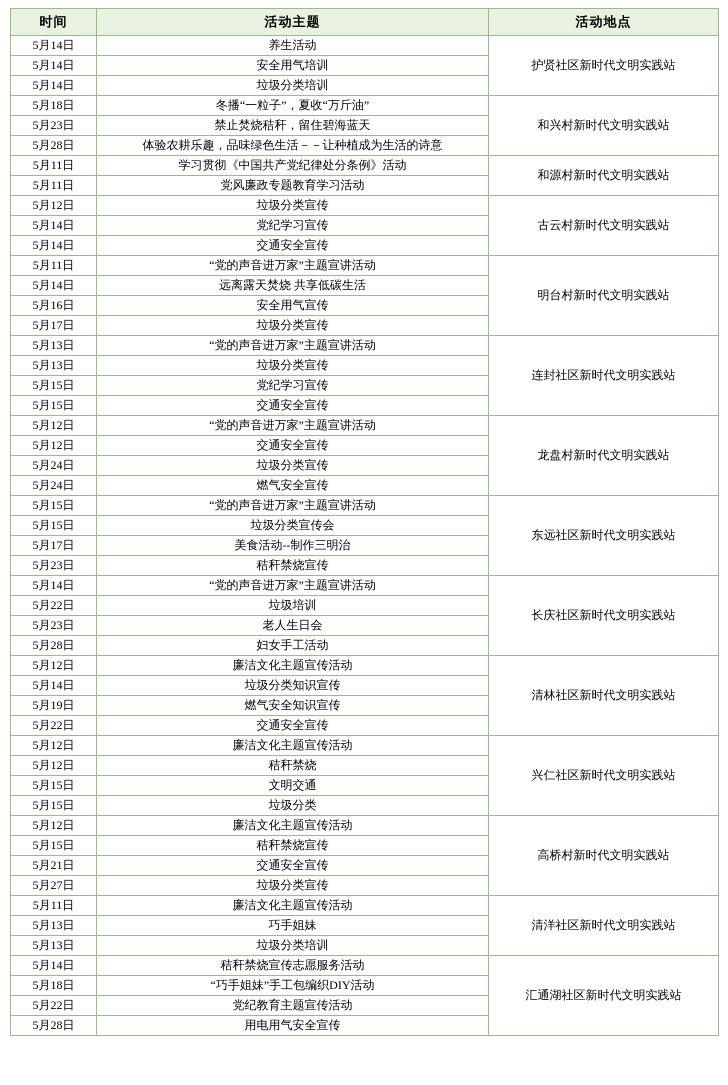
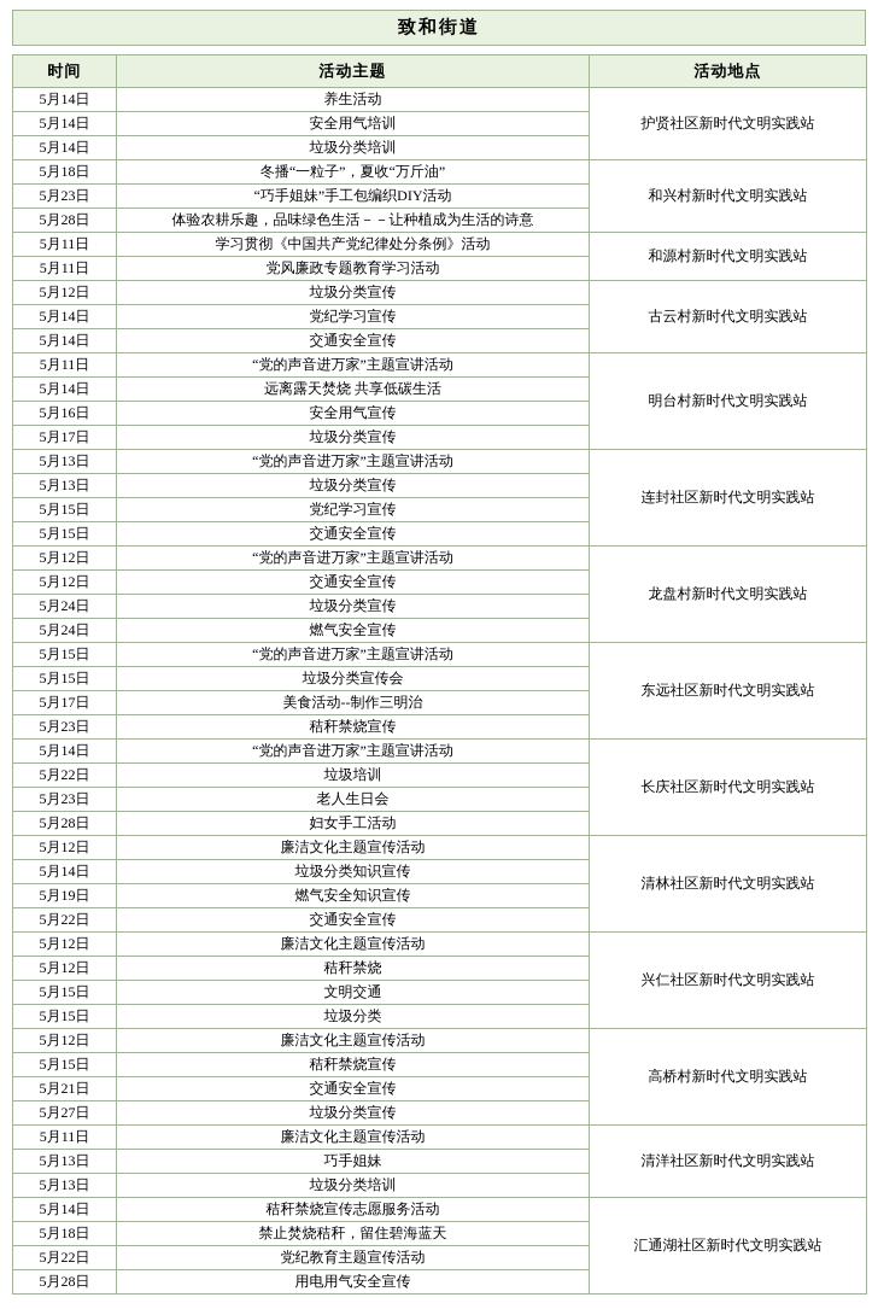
+ 致和街道
  时间	活动主题	活动地点
  5月14日	养生活动	护贤社区新时代文明实践站
  5月14日	安全用气培训
  5月14日	垃圾分类培训
  5月18日	冬播“一粒子”，夏收“万斤油”	和兴村新时代文明实践站
- 5月23日	禁止焚烧秸秆，留住碧海蓝天
+ 5月23日	“巧手姐妹”手工包编织DIY活动
  5月28日	体验农耕乐趣，品味绿色生活－－让种植成为生活的诗意
  5月11日	学习贯彻《中国共产党纪律处分条例》活动	和源村新时代文明实践站
  5月11日	党风廉政专题教育学习活动
  5月12日	垃圾分类宣传	古云村新时代文明实践站
  5月14日	党纪学习宣传
  5月14日	交通安全宣传
  5月11日	“党的声音进万家”主题宣讲活动	明台村新时代文明实践站
  5月14日	远离露天焚烧 共享低碳生活
  5月16日	安全用气宣传
  5月17日	垃圾分类宣传
  5月13日	“党的声音进万家”主题宣讲活动	连封社区新时代文明实践站
  5月13日	垃圾分类宣传
  5月15日	党纪学习宣传
  5月15日	交通安全宣传
  5月12日	“党的声音进万家”主题宣讲活动	龙盘村新时代文明实践站
  5月12日	交通安全宣传
  5月24日	垃圾分类宣传
  5月24日	燃气安全宣传
  5月15日	“党的声音进万家”主题宣讲活动	东远社区新时代文明实践站
  5月15日	垃圾分类宣传会
  5月17日	美食活动--制作三明治
  5月23日	秸秆禁烧宣传
  5月14日	“党的声音进万家”主题宣讲活动	长庆社区新时代文明实践站
  5月22日	垃圾培训
  5月23日	老人生日会
  5月28日	妇女手工活动
  5月12日	廉洁文化主题宣传活动	清林社区新时代文明实践站
  5月14日	垃圾分类知识宣传
  5月19日	燃气安全知识宣传
  5月22日	交通安全宣传
  5月12日	廉洁文化主题宣传活动	兴仁社区新时代文明实践站
  5月12日	秸秆禁烧
  5月15日	文明交通
  5月15日	垃圾分类
  5月12日	廉洁文化主题宣传活动	高桥村新时代文明实践站
  5月15日	秸秆禁烧宣传
  5月21日	交通安全宣传
  5月27日	垃圾分类宣传
  5月11日	廉洁文化主题宣传活动	清洋社区新时代文明实践站
  5月13日	巧手姐妹
  5月13日	垃圾分类培训
  5月14日	秸秆禁烧宣传志愿服务活动	汇通湖社区新时代文明实践站
- 5月18日	“巧手姐妹”手工包编织DIY活动
+ 5月18日	禁止焚烧秸秆，留住碧海蓝天
  5月22日	党纪教育主题宣传活动
  5月28日	用电用气安全宣传
